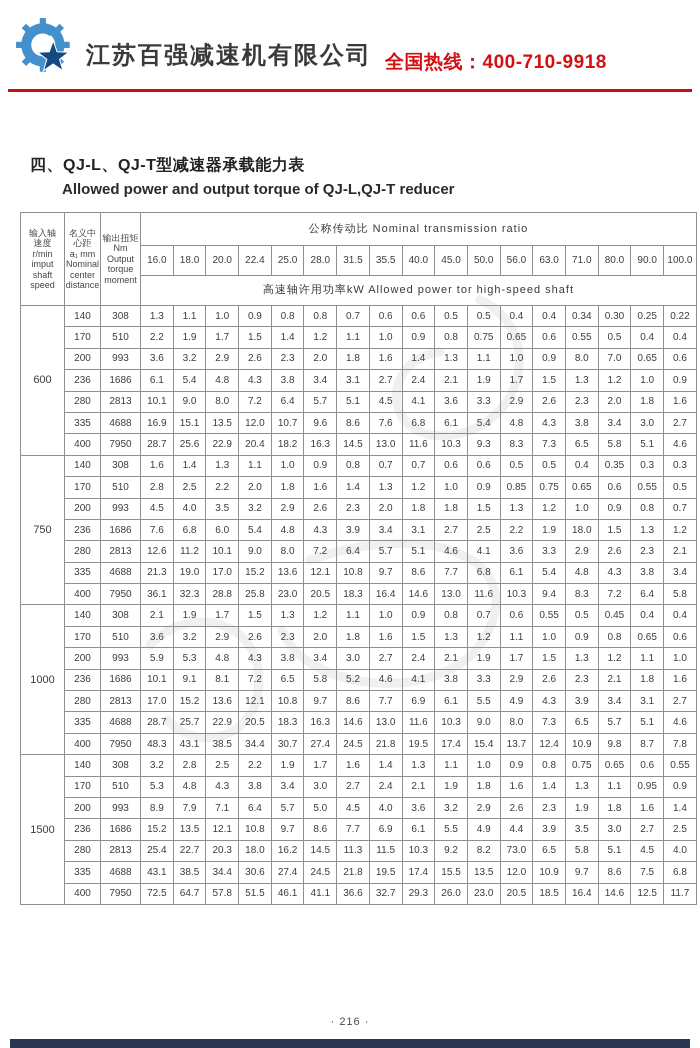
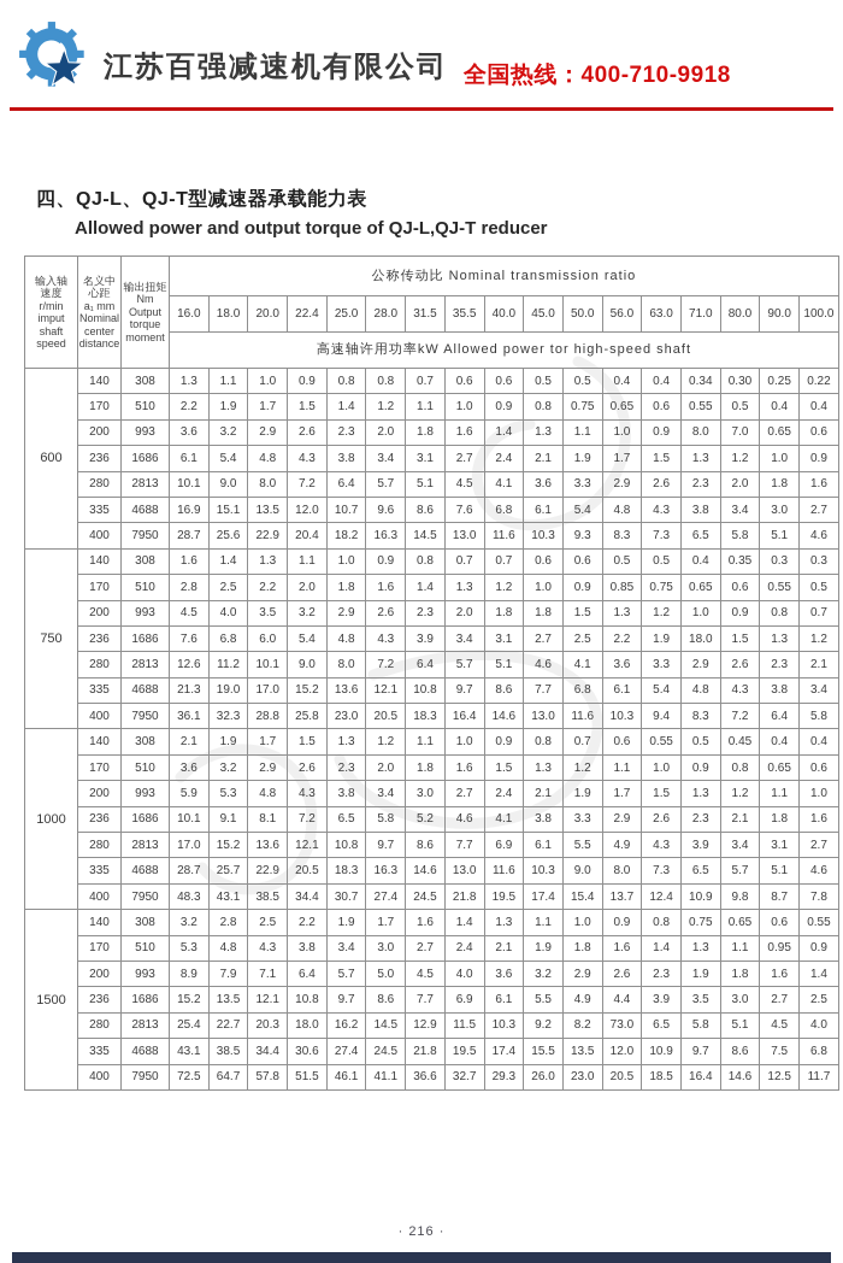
  江苏百强减速机有限公司
  全国热线：400-710-9918
  四、QJ-L、QJ-T型减速器承载能力表
  Allowed power and output torque of QJ-L,QJ-T reducer
  输入轴 速度 r/min imput shaft speed	名义中 心距 a₁ mm Nominal center distance	输出扭矩 Nm Output torque moment	公称传动比 Nominal transmission ratio
  16.0	18.0	20.0	22.4	25.0	28.0	31.5	35.5	40.0	45.0	50.0	56.0	63.0	71.0	80.0	90.0	100.0
  高速轴许用功率kW Allowed power tor high-speed shaft
  600	140	308	1.3	1.1	1.0	0.9	0.8	0.8	0.7	0.6	0.6	0.5	0.5	0.4	0.4	0.34	0.30	0.25	0.22
  170	510	2.2	1.9	1.7	1.5	1.4	1.2	1.1	1.0	0.9	0.8	0.75	0.65	0.6	0.55	0.5	0.4	0.4
  200	993	3.6	3.2	2.9	2.6	2.3	2.0	1.8	1.6	1.4	1.3	1.1	1.0	0.9	8.0	7.0	0.65	0.6
  236	1686	6.1	5.4	4.8	4.3	3.8	3.4	3.1	2.7	2.4	2.1	1.9	1.7	1.5	1.3	1.2	1.0	0.9
  280	2813	10.1	9.0	8.0	7.2	6.4	5.7	5.1	4.5	4.1	3.6	3.3	2.9	2.6	2.3	2.0	1.8	1.6
  335	4688	16.9	15.1	13.5	12.0	10.7	9.6	8.6	7.6	6.8	6.1	5.4	4.8	4.3	3.8	3.4	3.0	2.7
  400	7950	28.7	25.6	22.9	20.4	18.2	16.3	14.5	13.0	11.6	10.3	9.3	8.3	7.3	6.5	5.8	5.1	4.6
  750	140	308	1.6	1.4	1.3	1.1	1.0	0.9	0.8	0.7	0.7	0.6	0.6	0.5	0.5	0.4	0.35	0.3	0.3
  170	510	2.8	2.5	2.2	2.0	1.8	1.6	1.4	1.3	1.2	1.0	0.9	0.85	0.75	0.65	0.6	0.55	0.5
  200	993	4.5	4.0	3.5	3.2	2.9	2.6	2.3	2.0	1.8	1.8	1.5	1.3	1.2	1.0	0.9	0.8	0.7
  236	1686	7.6	6.8	6.0	5.4	4.8	4.3	3.9	3.4	3.1	2.7	2.5	2.2	1.9	18.0	1.5	1.3	1.2
  280	2813	12.6	11.2	10.1	9.0	8.0	7.2	6.4	5.7	5.1	4.6	4.1	3.6	3.3	2.9	2.6	2.3	2.1
  335	4688	21.3	19.0	17.0	15.2	13.6	12.1	10.8	9.7	8.6	7.7	6.8	6.1	5.4	4.8	4.3	3.8	3.4
  400	7950	36.1	32.3	28.8	25.8	23.0	20.5	18.3	16.4	14.6	13.0	11.6	10.3	9.4	8.3	7.2	6.4	5.8
  1000	140	308	2.1	1.9	1.7	1.5	1.3	1.2	1.1	1.0	0.9	0.8	0.7	0.6	0.55	0.5	0.45	0.4	0.4
  170	510	3.6	3.2	2.9	2.6	2.3	2.0	1.8	1.6	1.5	1.3	1.2	1.1	1.0	0.9	0.8	0.65	0.6
  200	993	5.9	5.3	4.8	4.3	3.8	3.4	3.0	2.7	2.4	2.1	1.9	1.7	1.5	1.3	1.2	1.1	1.0
  236	1686	10.1	9.1	8.1	7.2	6.5	5.8	5.2	4.6	4.1	3.8	3.3	2.9	2.6	2.3	2.1	1.8	1.6
  280	2813	17.0	15.2	13.6	12.1	10.8	9.7	8.6	7.7	6.9	6.1	5.5	4.9	4.3	3.9	3.4	3.1	2.7
  335	4688	28.7	25.7	22.9	20.5	18.3	16.3	14.6	13.0	11.6	10.3	9.0	8.0	7.3	6.5	5.7	5.1	4.6
  400	7950	48.3	43.1	38.5	34.4	30.7	27.4	24.5	21.8	19.5	17.4	15.4	13.7	12.4	10.9	9.8	8.7	7.8
  1500	140	308	3.2	2.8	2.5	2.2	1.9	1.7	1.6	1.4	1.3	1.1	1.0	0.9	0.8	0.75	0.65	0.6	0.55
  170	510	5.3	4.8	4.3	3.8	3.4	3.0	2.7	2.4	2.1	1.9	1.8	1.6	1.4	1.3	1.1	0.95	0.9
  200	993	8.9	7.9	7.1	6.4	5.7	5.0	4.5	4.0	3.6	3.2	2.9	2.6	2.3	1.9	1.8	1.6	1.4
  236	1686	15.2	13.5	12.1	10.8	9.7	8.6	7.7	6.9	6.1	5.5	4.9	4.4	3.9	3.5	3.0	2.7	2.5
- 280	2813	25.4	22.7	20.3	18.0	16.2	14.5	11.3	11.5	10.3	9.2	8.2	73.0	6.5	5.8	5.1	4.5	4.0
+ 280	2813	25.4	22.7	20.3	18.0	16.2	14.5	12.9	11.5	10.3	9.2	8.2	73.0	6.5	5.8	5.1	4.5	4.0
  335	4688	43.1	38.5	34.4	30.6	27.4	24.5	21.8	19.5	17.4	15.5	13.5	12.0	10.9	9.7	8.6	7.5	6.8
  400	7950	72.5	64.7	57.8	51.5	46.1	41.1	36.6	32.7	29.3	26.0	23.0	20.5	18.5	16.4	14.6	12.5	11.7
  · 216 ·
